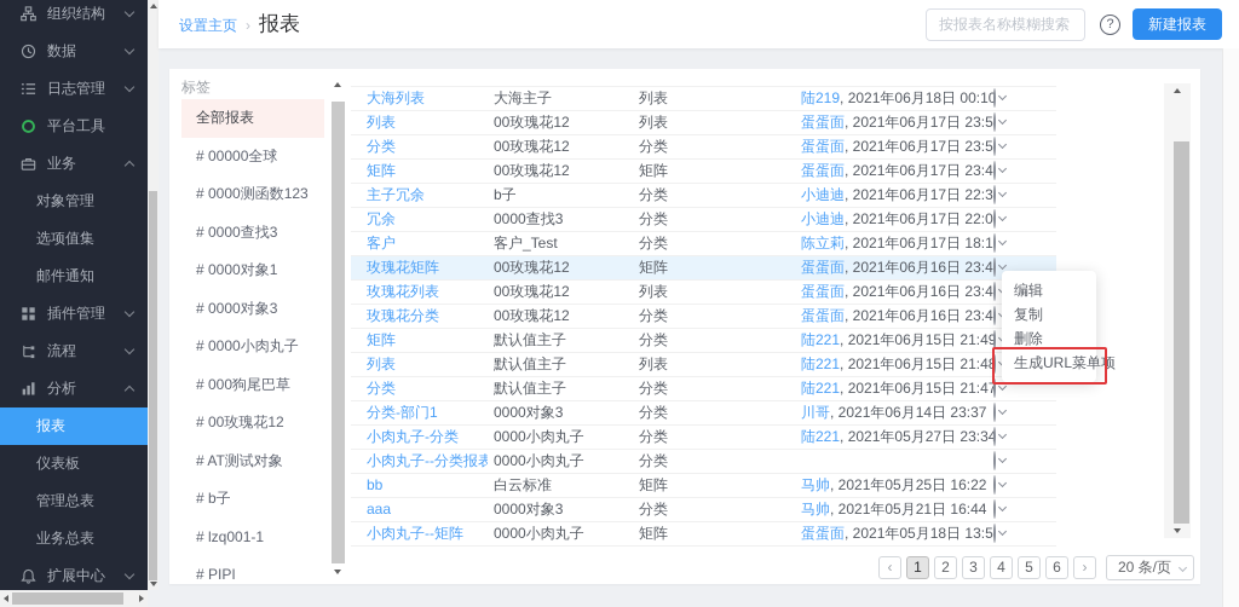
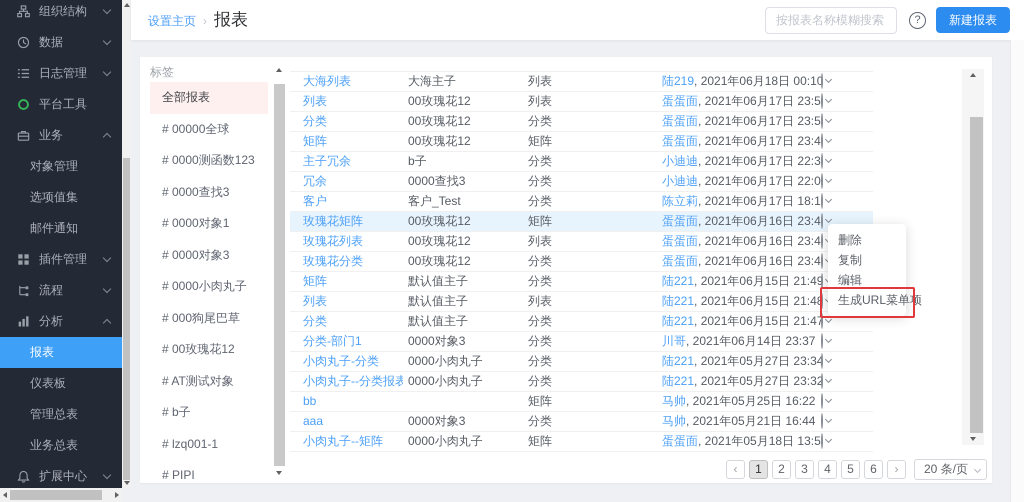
  组织结构
  数据
  日志管理
  平台工具
  业务
  对象管理
  选项值集
  邮件通知
  插件管理
  流程
  分析
  报表
  仪表板
  管理总表
  业务总表
  扩展中心
  设置主页
  ›
  报表
  按报表名称模糊搜索
  ?
  新建报表
  标签
  全部报表
  # 00000全球
  # 0000测函数123
  # 0000查找3
  # 0000对象1
  # 0000对象3
  # 0000小肉丸子
  # 000狗尾巴草
  # 00玫瑰花12
  # AT测试对象
  # b子
  # lzq001-1
  # PIPI
  大海列表
  大海主子
  列表
  陆219, 2021年06月18日 00:10
  列表
  00玫瑰花12
  列表
  蛋蛋面, 2021年06月17日 23:5
  分类
  00玫瑰花12
  分类
  蛋蛋面, 2021年06月17日 23:5
  矩阵
  00玫瑰花12
  矩阵
  蛋蛋面, 2021年06月17日 23:4
  主子冗余
  b子
  分类
  小迪迪, 2021年06月17日 22:3
  冗余
  0000查找3
  分类
  小迪迪, 2021年06月17日 22:0
  客户
  客户_Test
  分类
  陈立莉, 2021年06月17日 18:1
  玫瑰花矩阵
  00玫瑰花12
  矩阵
  蛋蛋面, 2021年06月16日 23:4
  玫瑰花列表
  00玫瑰花12
  列表
  蛋蛋面, 2021年06月16日 23:4
  玫瑰花分类
  00玫瑰花12
  分类
  蛋蛋面, 2021年06月16日 23:4
  矩阵
  默认值主子
  分类
  陆221, 2021年06月15日 21:49
  列表
  默认值主子
  列表
  陆221, 2021年06月15日 21:48
  分类
  默认值主子
  分类
  陆221, 2021年06月15日 21:47
  分类-部门1
  0000对象3
  分类
  川哥, 2021年06月14日 23:37
  小肉丸子-分类
  0000小肉丸子
  分类
  陆221, 2021年05月27日 23:34
  小肉丸子--分类报表
  0000小肉丸子
  分类
+ 陆221, 2021年05月27日 23:32
  bb
- 白云标准
  矩阵
  马帅, 2021年05月25日 16:22
  aaa
  0000对象3
  分类
  马帅, 2021年05月21日 16:44
  小肉丸子--矩阵
  0000小肉丸子
  矩阵
  蛋蛋面, 2021年05月18日 13:5
  ‹
  1
  2
  3
  4
  5
  6
  ›
  20 条/页
- 编辑
+ 删除
  复制
- 删除
+ 编辑
  生成URL菜单项
